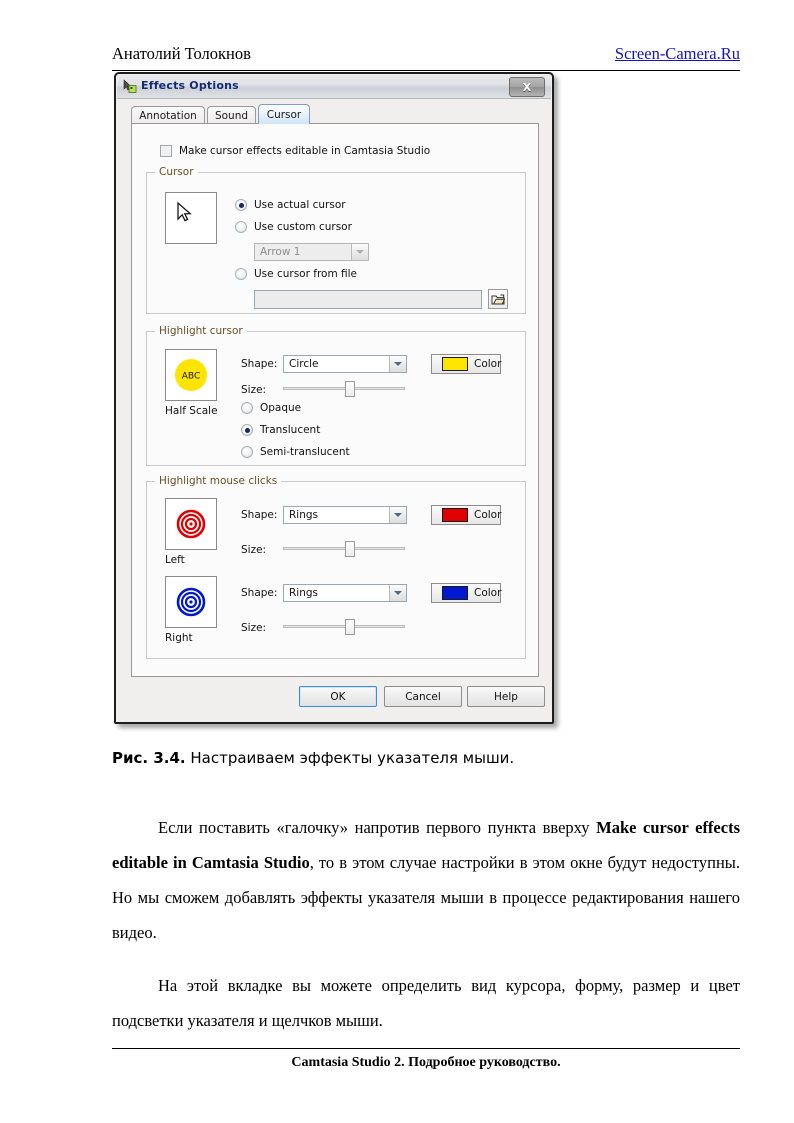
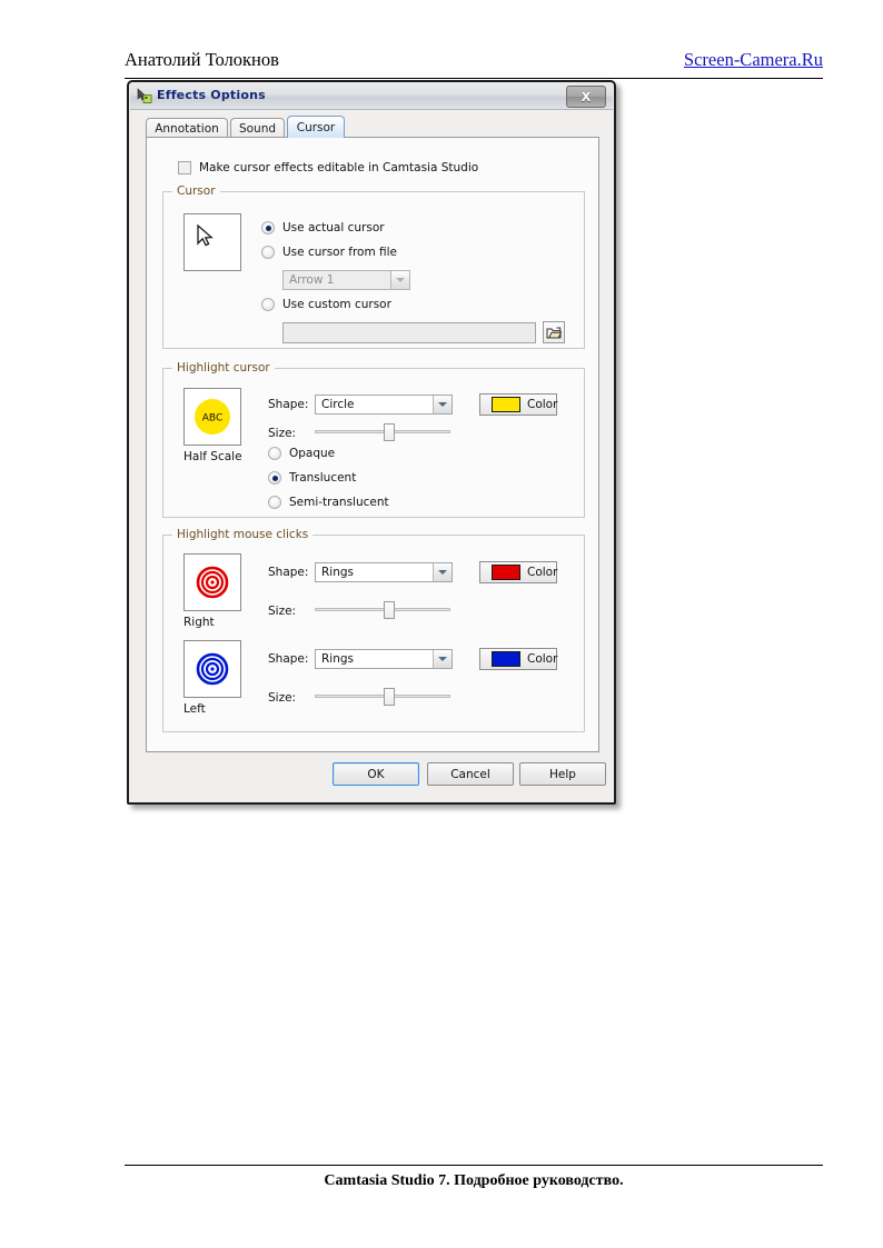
  Анатолий Толокнов
  Screen-Camera.Ru
  Effects Options
  X
  Annotation
  Sound
  Cursor
  Make cursor effects editable in Camtasia Studio
  Cursor
  Use actual cursor
- Use custom cursor
+ Use cursor from file
  Arrow 1
- Use cursor from file
+ Use custom cursor
  Highlight cursor
  ABC
  Half Scale
  Shape:
  Circle
  Color
  Size:
  Opaque
  Translucent
  Semi-translucent
  Highlight mouse clicks
- Left
+ Right
  Shape:
  Rings
  Color
  Size:
- Right
+ Left
  Shape:
  Rings
  Color
  Size:
  OK
  Cancel
  Help
- Рис. 3.4. Настраиваем эффекты указателя мыши.
- Если поставить «галочку» напротив первого пункта вверху Make cursor effects editable in Camtasia Studio, то в этом случае настройки в этом окне будут недоступны. Но мы сможем добавлять эффекты указателя мыши в процессе редактирования нашего видео.
- На этой вкладке вы можете определить вид курсора, форму, размер и цвет подсветки указателя и щелчков мыши.
- Camtasia Studio 2. Подробное руководство.
+ Camtasia Studio 7. Подробное руководство.
